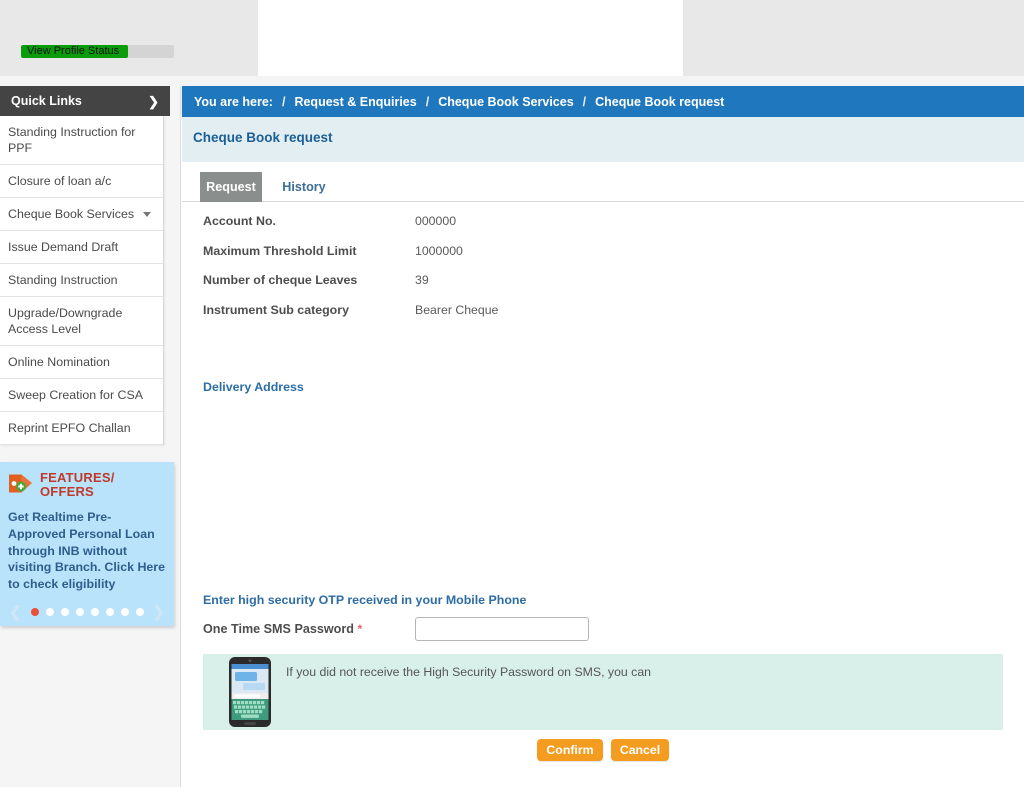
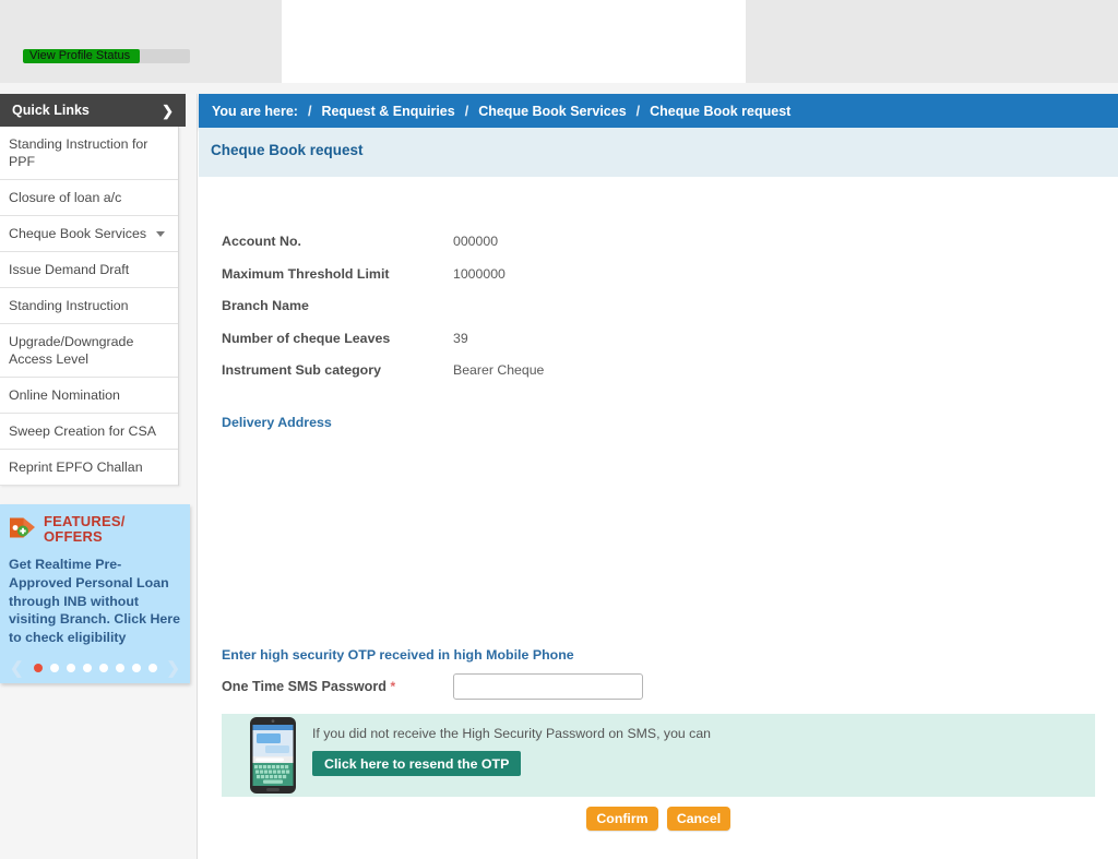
  View Profile Status
  You are here:
  /
  Request & Enquiries
  /
  Cheque Book Services
  /
  Cheque Book request
  Quick Links
  ❯
  Standing Instruction for PPF
  Closure of loan a/c
  Cheque Book Services
  Issue Demand Draft
  Standing Instruction
  Upgrade/Downgrade Access Level
  Online Nomination
  Sweep Creation for CSA
  Reprint EPFO Challan
  FEATURES/ OFFERS
  Get Realtime Pre-Approved Personal Loan through INB without visiting Branch. Click Here to check eligibility
  Cheque Book request
- Request
- History
  Account No.
  000000
  Maximum Threshold Limit
  1000000
+ Branch Name
  Number of cheque Leaves
  39
  Instrument Sub category
  Bearer Cheque
  Delivery Address
- Enter high security OTP received in your Mobile Phone
+ Enter high security OTP received in high Mobile Phone
  One Time SMS Password *
  If you did not receive the High Security Password on SMS, you can
+ Click here to resend the OTP
  Confirm
  Cancel
